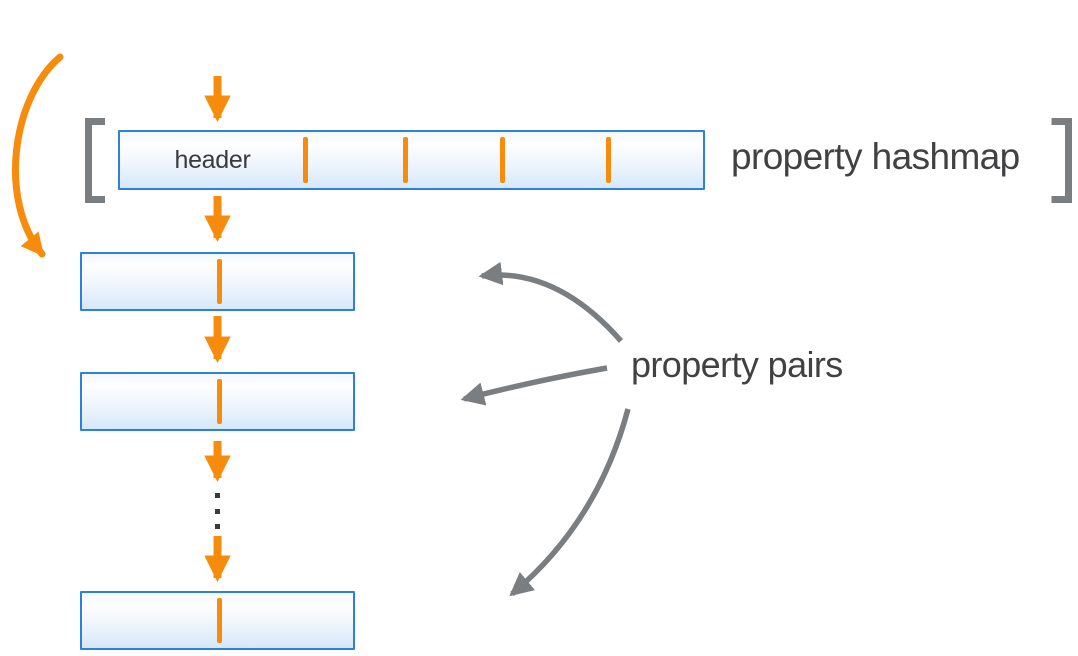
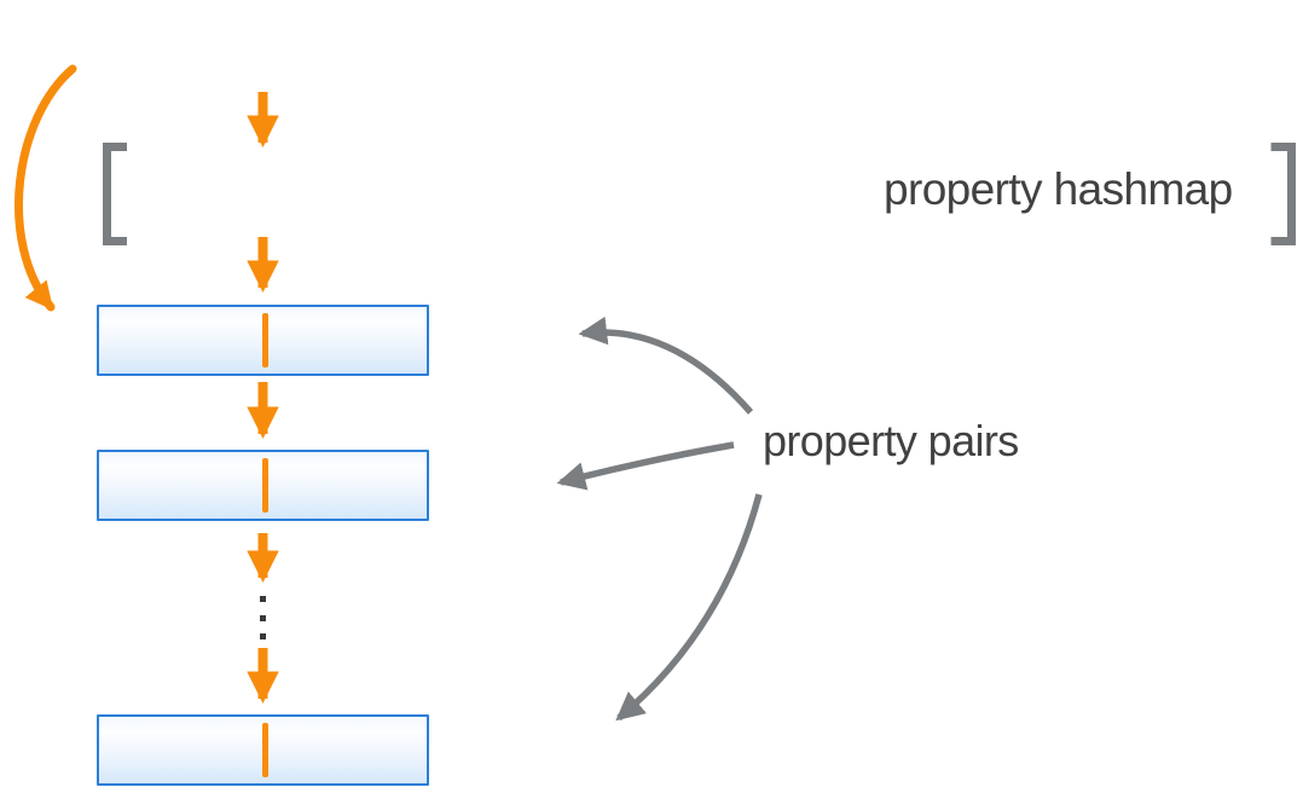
- header
  property hashmap
  property pairs
